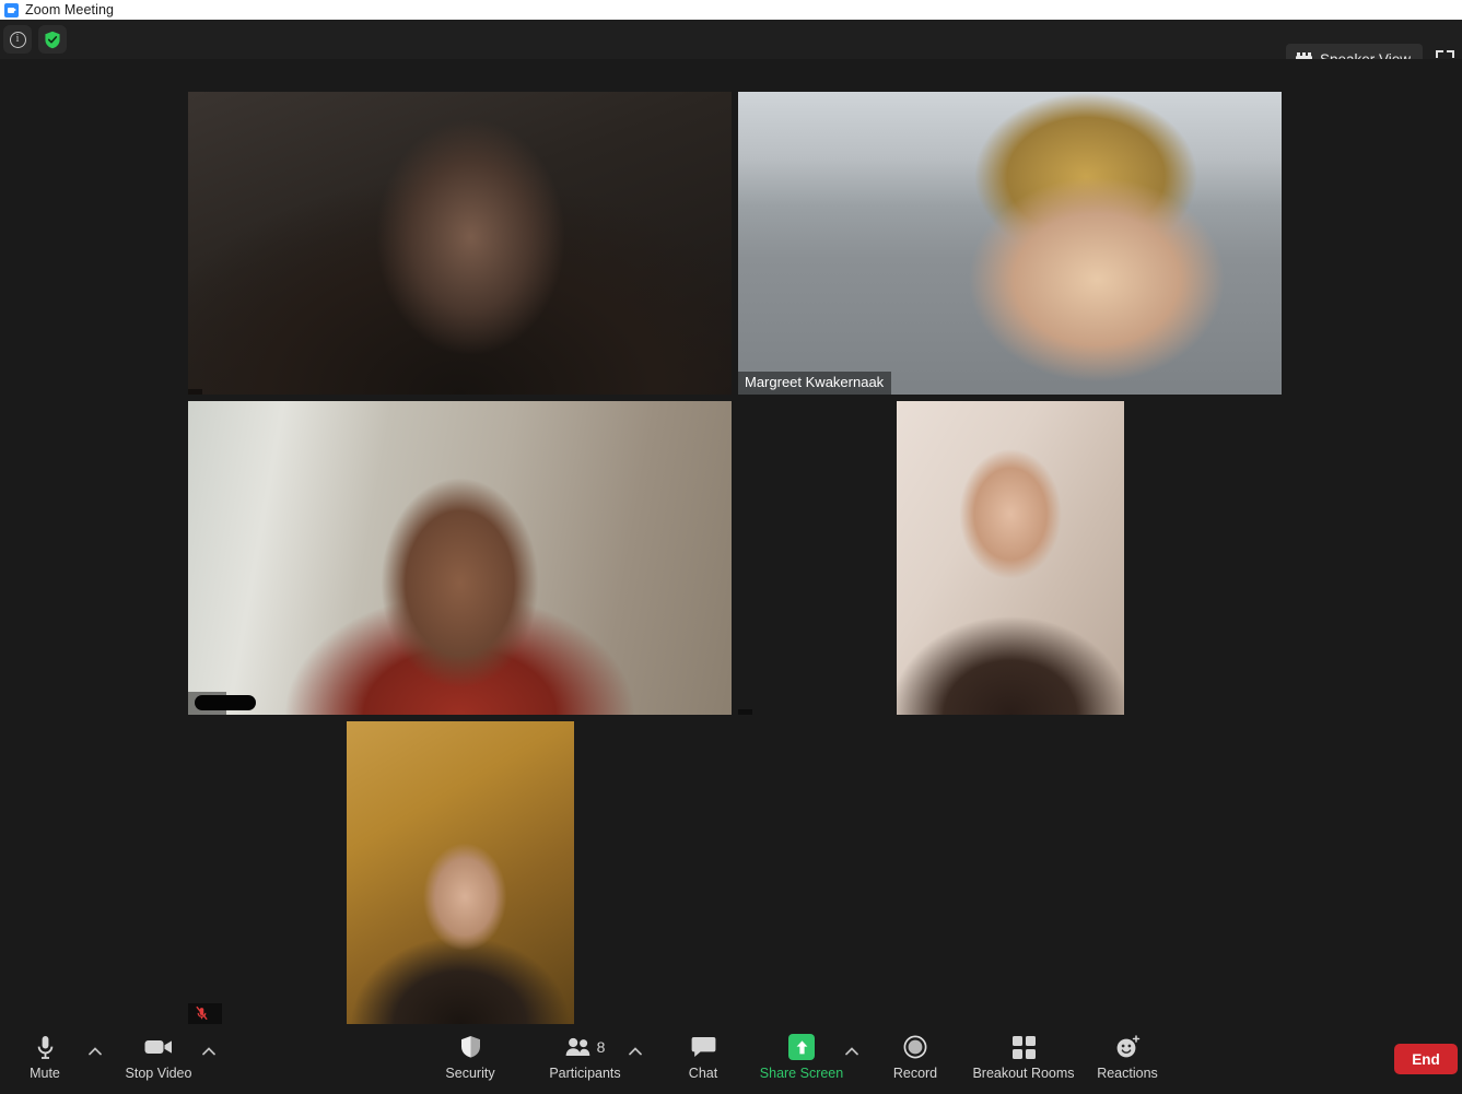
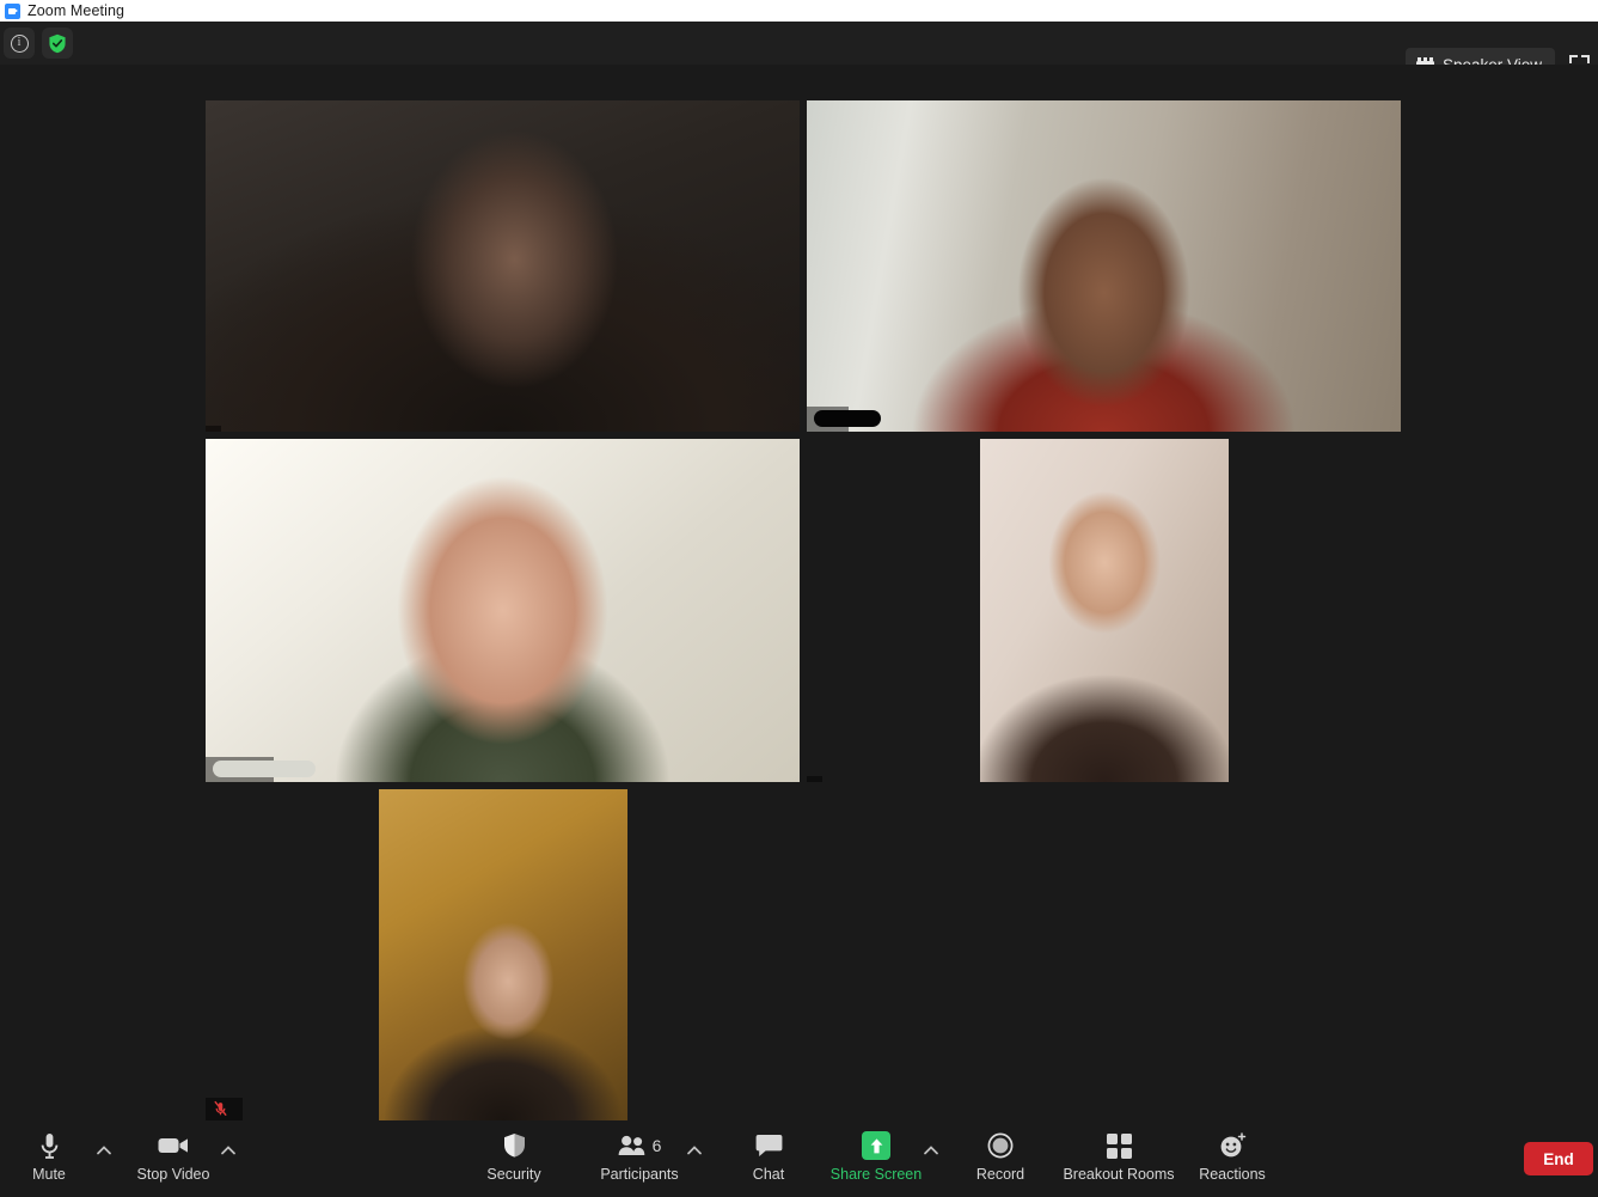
  Zoom Meeting
  i
- Margreet Kwakernaak
  D R
+ Alej Sal
  Mute
  Stop Video
  Security
- 8
+ 6
  Participants
  Chat
  Share Screen
  Record
  Breakout Rooms
  Reactions
  End
